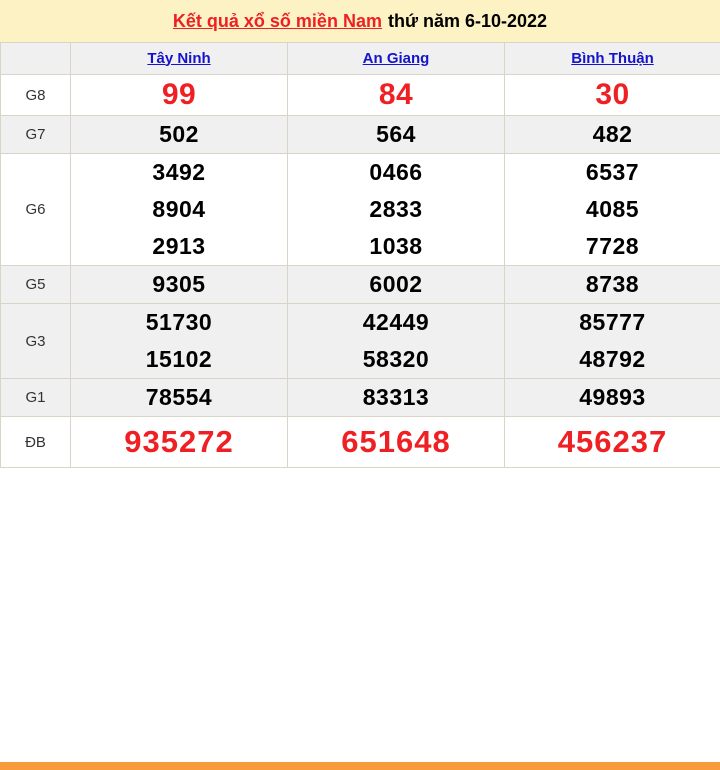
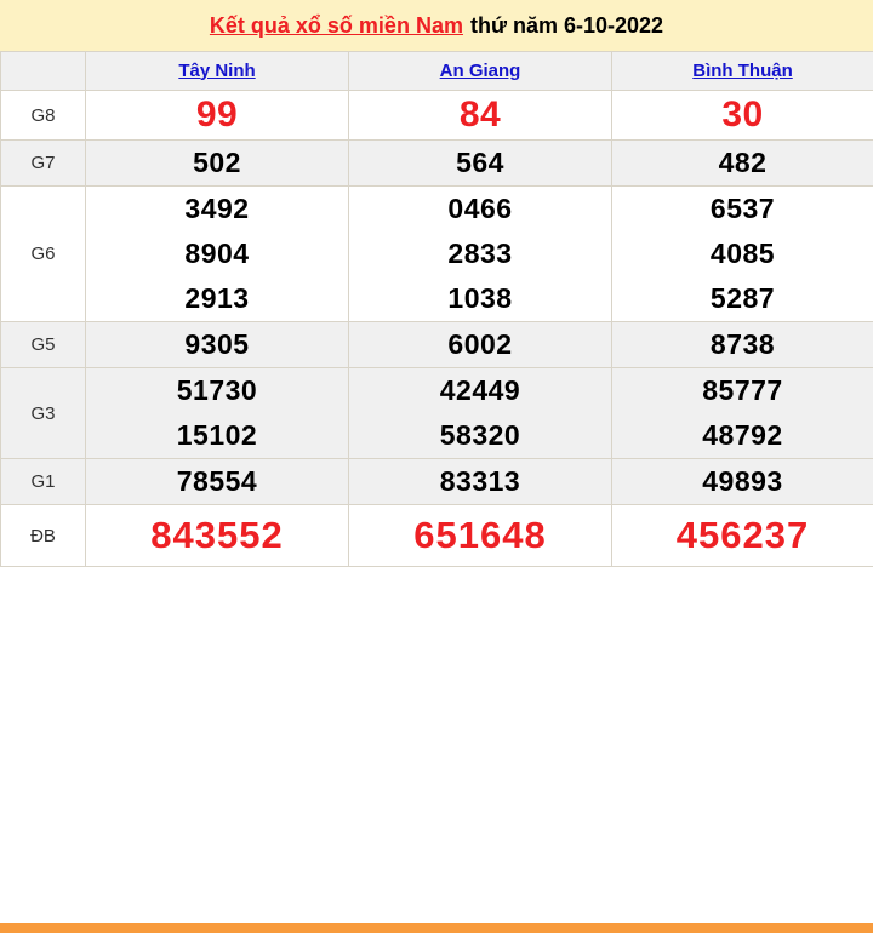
  Kết quả xổ số miền Nam
  thứ năm 6-10-2022
  	Tây Ninh	An Giang	Bình Thuận
  G8	99	84	30
  G7	502	564	482
- G6	349289042913	046628331038	653740857728
+ G6	349289042913	046628331038	653740855287
  G5	9305	6002	8738
  G3	5173015102	4244958320	8577748792
  G1	78554	83313	49893
- ĐB	935272	651648	456237
+ ĐB	843552	651648	456237
